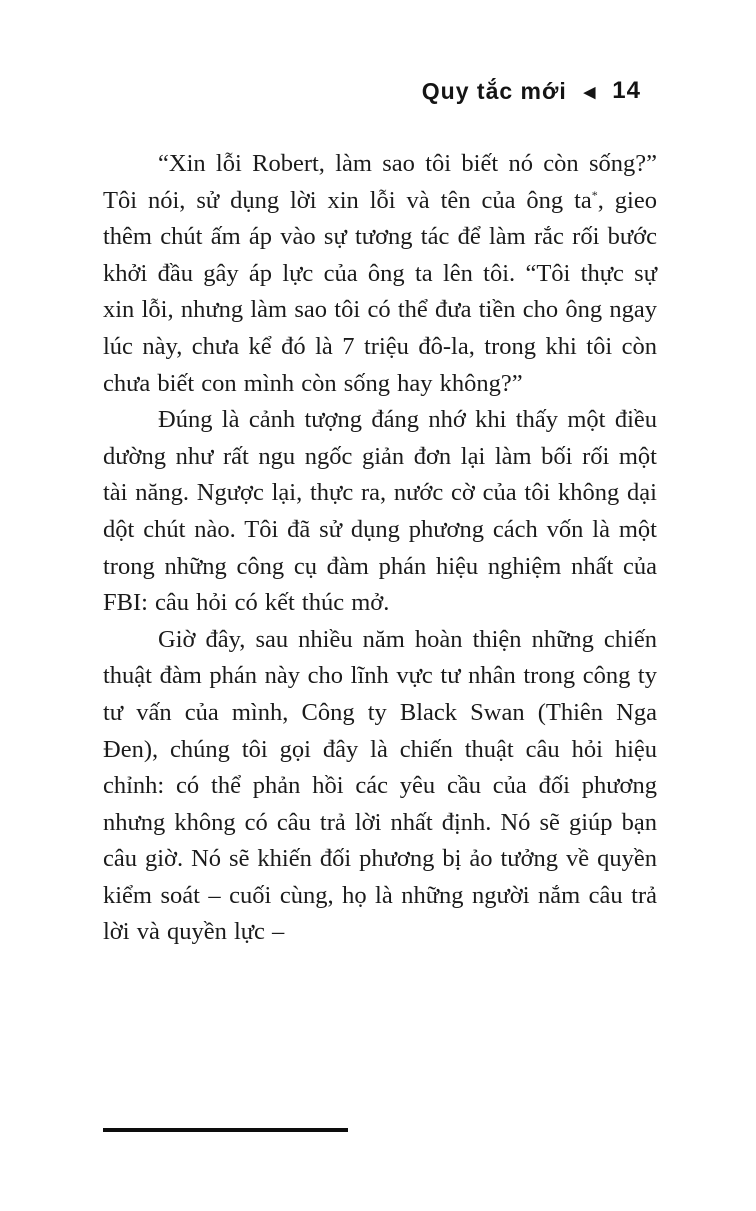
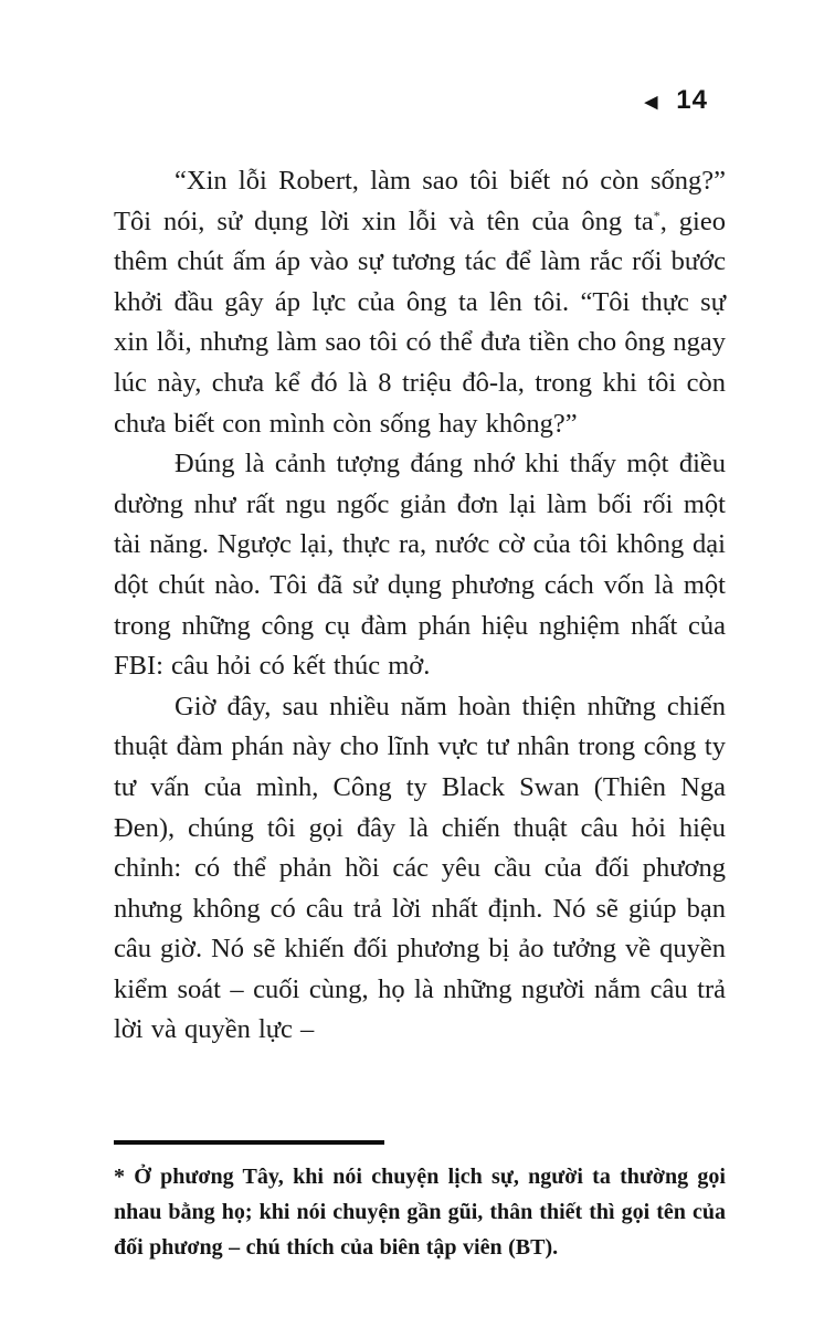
- Quy tắc mới
  ◀
  14
- “Xin lỗi Robert, làm sao tôi biết nó còn sống?” Tôi nói, sử dụng lời xin lỗi và tên của ông ta*, gieo thêm chút ấm áp vào sự tương tác để làm rắc rối bước khởi đầu gây áp lực của ông ta lên tôi. “Tôi thực sự xin lỗi, nhưng làm sao tôi có thể đưa tiền cho ông ngay lúc này, chưa kể đó là 7 triệu đô-la, trong khi tôi còn chưa biết con mình còn sống hay không?”
+ “Xin lỗi Robert, làm sao tôi biết nó còn sống?” Tôi nói, sử dụng lời xin lỗi và tên của ông ta*, gieo thêm chút ấm áp vào sự tương tác để làm rắc rối bước khởi đầu gây áp lực của ông ta lên tôi. “Tôi thực sự xin lỗi, nhưng làm sao tôi có thể đưa tiền cho ông ngay lúc này, chưa kể đó là 8 triệu đô-la, trong khi tôi còn chưa biết con mình còn sống hay không?”
  Đúng là cảnh tượng đáng nhớ khi thấy một điều dường như rất ngu ngốc giản đơn lại làm bối rối một tài năng. Ngược lại, thực ra, nước cờ của tôi không dại dột chút nào. Tôi đã sử dụng phương cách vốn là một trong những công cụ đàm phán hiệu nghiệm nhất của FBI: câu hỏi có kết thúc mở.
  Giờ đây, sau nhiều năm hoàn thiện những chiến thuật đàm phán này cho lĩnh vực tư nhân trong công ty tư vấn của mình, Công ty Black Swan (Thiên Nga Đen), chúng tôi gọi đây là chiến thuật câu hỏi hiệu chỉnh: có thể phản hồi các yêu cầu của đối phương nhưng không có câu trả lời nhất định. Nó sẽ giúp bạn câu giờ. Nó sẽ khiến đối phương bị ảo tưởng về quyền kiểm soát – cuối cùng, họ là những người nắm câu trả lời và quyền lực –
+ * Ở phương Tây, khi nói chuyện lịch sự, người ta thường gọi nhau bằng họ; khi nói chuyện gần gũi, thân thiết thì gọi tên của đối phương – chú thích của biên tập viên (BT).
